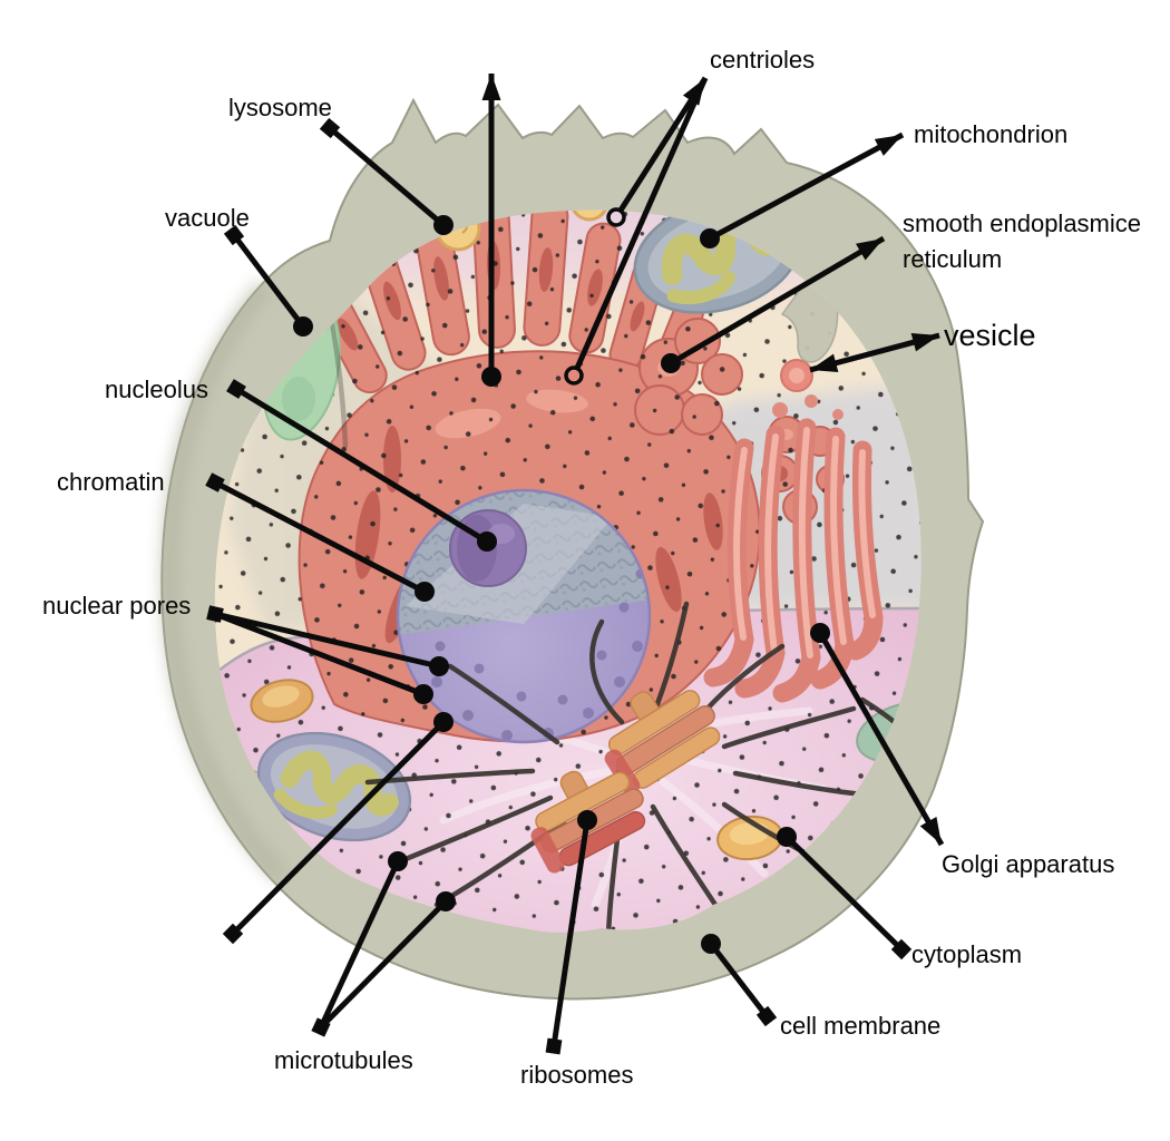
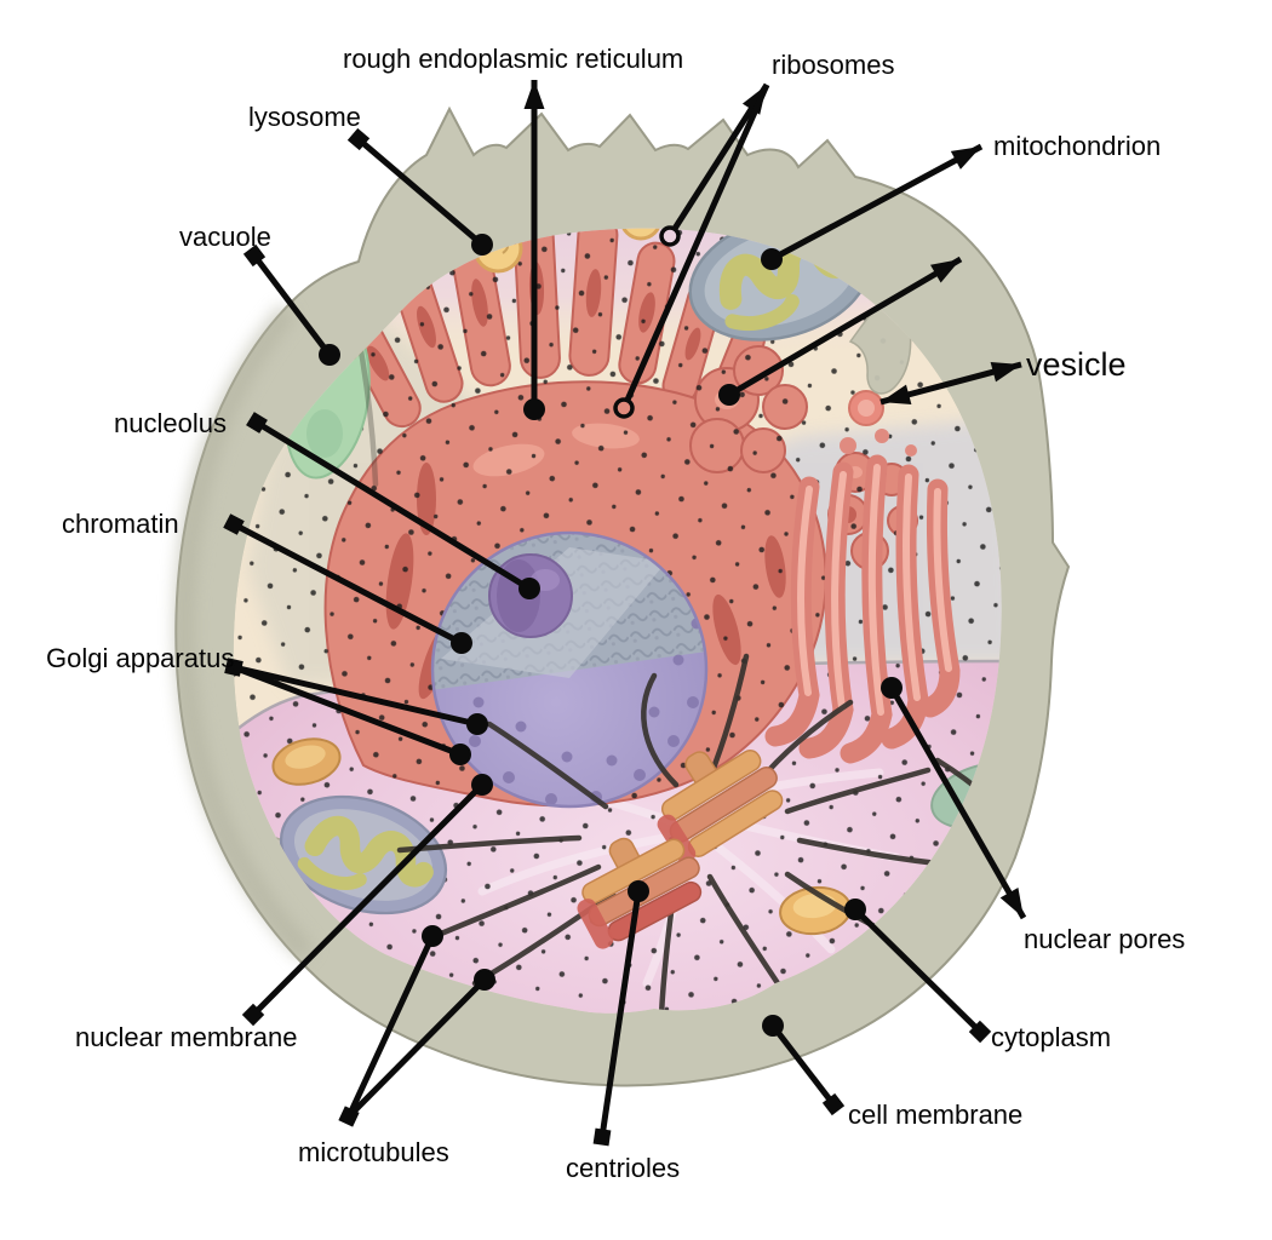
+ rough endoplasmic reticulum
- centrioles
+ ribosomes
  lysosome
  mitochondrion
  vacuole
- smooth endoplasmice reticulum
  vesicle
  nucleolus
  chromatin
- nuclear pores
+ Golgi apparatus
+ nuclear membrane
  microtubules
- ribosomes
+ centrioles
  cell membrane
  cytoplasm
- Golgi apparatus
+ nuclear pores
